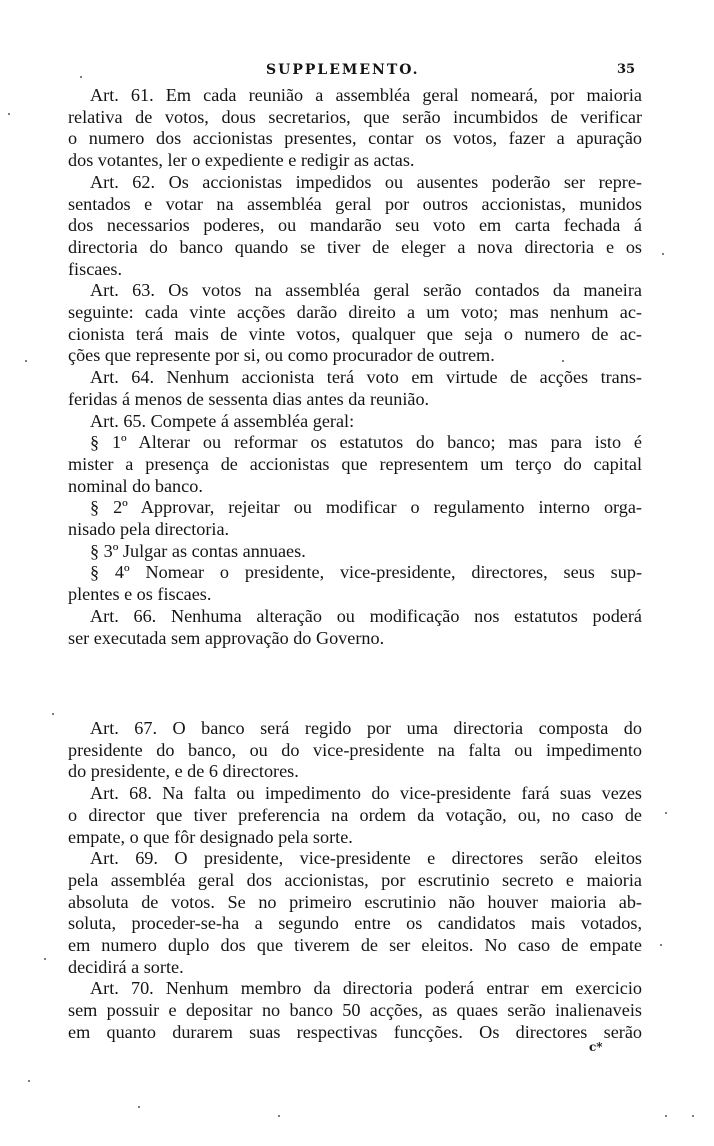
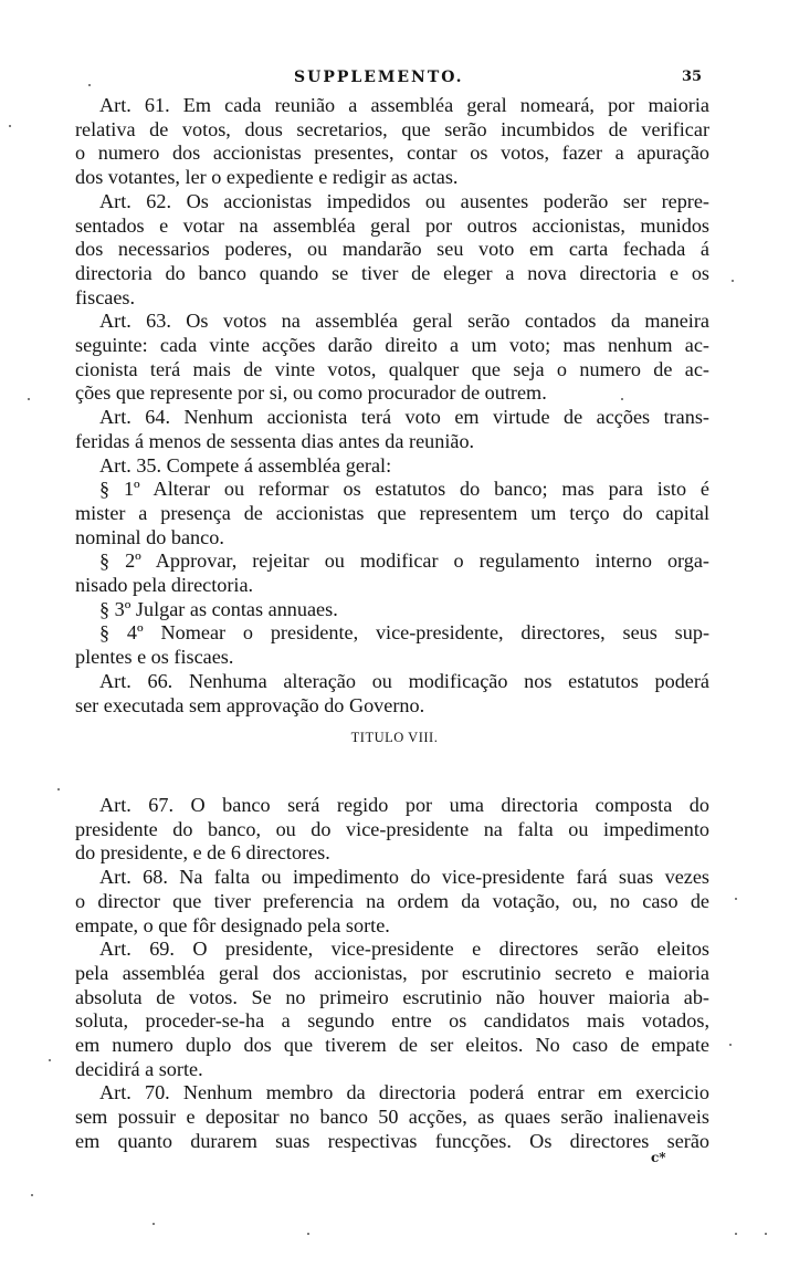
  SUPPLEMENTO.
  35
  Art. 61. Em cada reunião a assembléa geral nomeará, por maioria
  relativa de votos, dous secretarios, que serão incumbidos de verificar
  o numero dos accionistas presentes, contar os votos, fazer a apuração
  dos votantes, ler o expediente e redigir as actas.
  Art. 62. Os accionistas impedidos ou ausentes poderão ser repre-
  sentados e votar na assembléa geral por outros accionistas, munidos
  dos necessarios poderes, ou mandarão seu voto em carta fechada á
  directoria do banco quando se tiver de eleger a nova directoria e os
  fiscaes.
  Art. 63. Os votos na assembléa geral serão contados da maneira
  seguinte: cada vinte acções darão direito a um voto; mas nenhum ac-
  cionista terá mais de vinte votos, qualquer que seja o numero de ac-
  ções que represente por si, ou como procurador de outrem.
  Art. 64. Nenhum accionista terá voto em virtude de acções trans-
  feridas á menos de sessenta dias antes da reunião.
- Art. 65. Compete á assembléa geral:
+ Art. 35. Compete á assembléa geral:
  § 1º Alterar ou reformar os estatutos do banco; mas para isto é
  mister a presença de accionistas que representem um terço do capital
  nominal do banco.
  § 2º Approvar, rejeitar ou modificar o regulamento interno orga-
  nisado pela directoria.
  § 3º Julgar as contas annuaes.
  § 4º Nomear o presidente, vice-presidente, directores, seus sup-
  plentes e os fiscaes.
  Art. 66. Nenhuma alteração ou modificação nos estatutos poderá
  ser executada sem approvação do Governo.
+ TITULO VIII.
  Art. 67. O banco será regido por uma directoria composta do
  presidente do banco, ou do vice-presidente na falta ou impedimento
  do presidente, e de 6 directores.
  Art. 68. Na falta ou impedimento do vice-presidente fará suas vezes
  o director que tiver preferencia na ordem da votação, ou, no caso de
  empate, o que fôr designado pela sorte.
  Art. 69. O presidente, vice-presidente e directores serão eleitos
  pela assembléa geral dos accionistas, por escrutinio secreto e maioria
  absoluta de votos. Se no primeiro escrutinio não houver maioria ab-
  soluta, proceder-se-ha a segundo entre os candidatos mais votados,
  em numero duplo dos que tiverem de ser eleitos. No caso de empate
  decidirá a sorte.
  Art. 70. Nenhum membro da directoria poderá entrar em exercicio
  sem possuir e depositar no banco 50 acções, as quaes serão inalienaveis
  em quanto durarem suas respectivas funcções. Os directores serão
  c*
